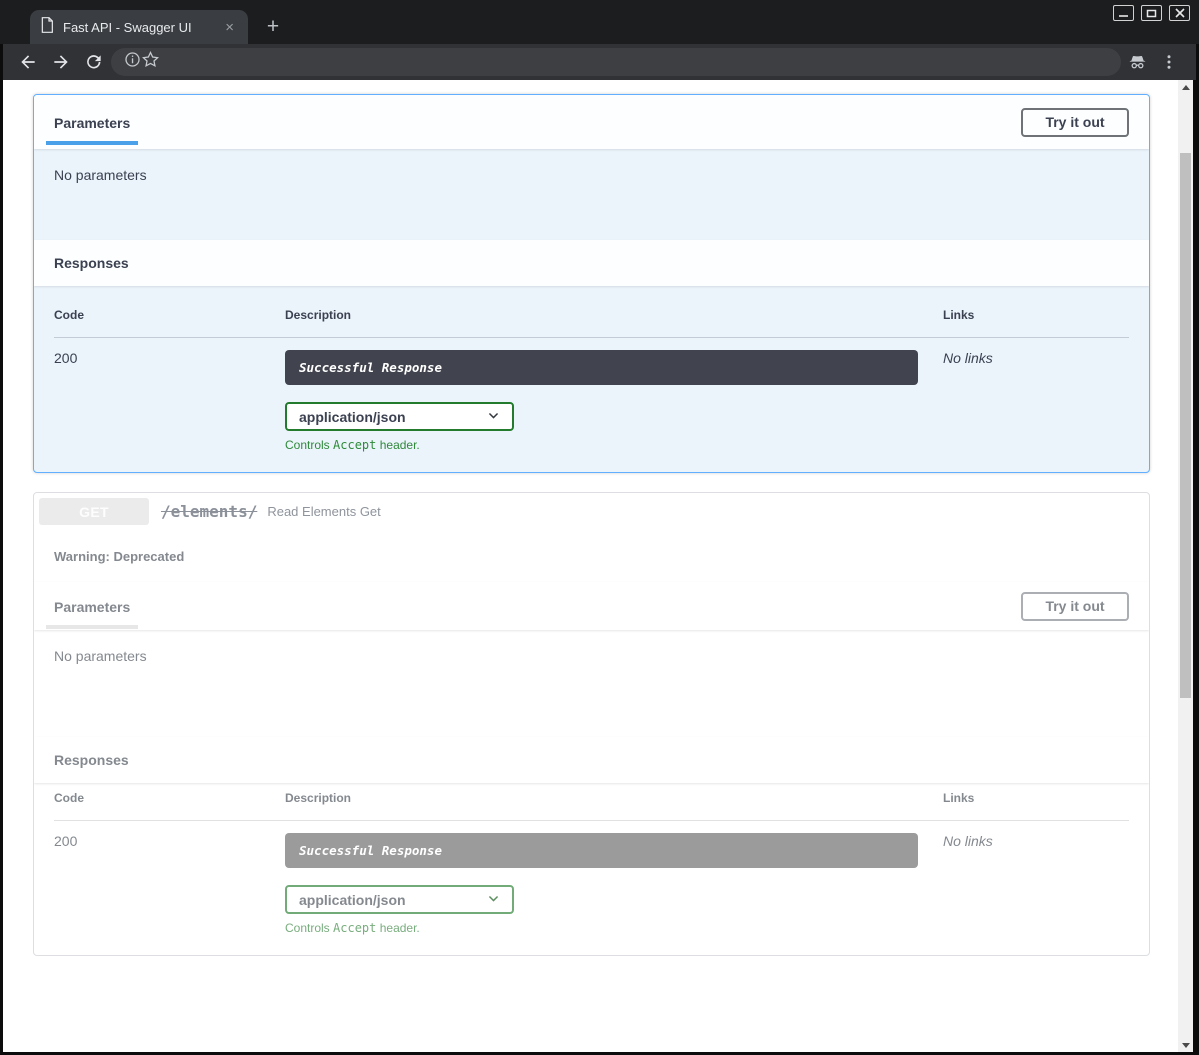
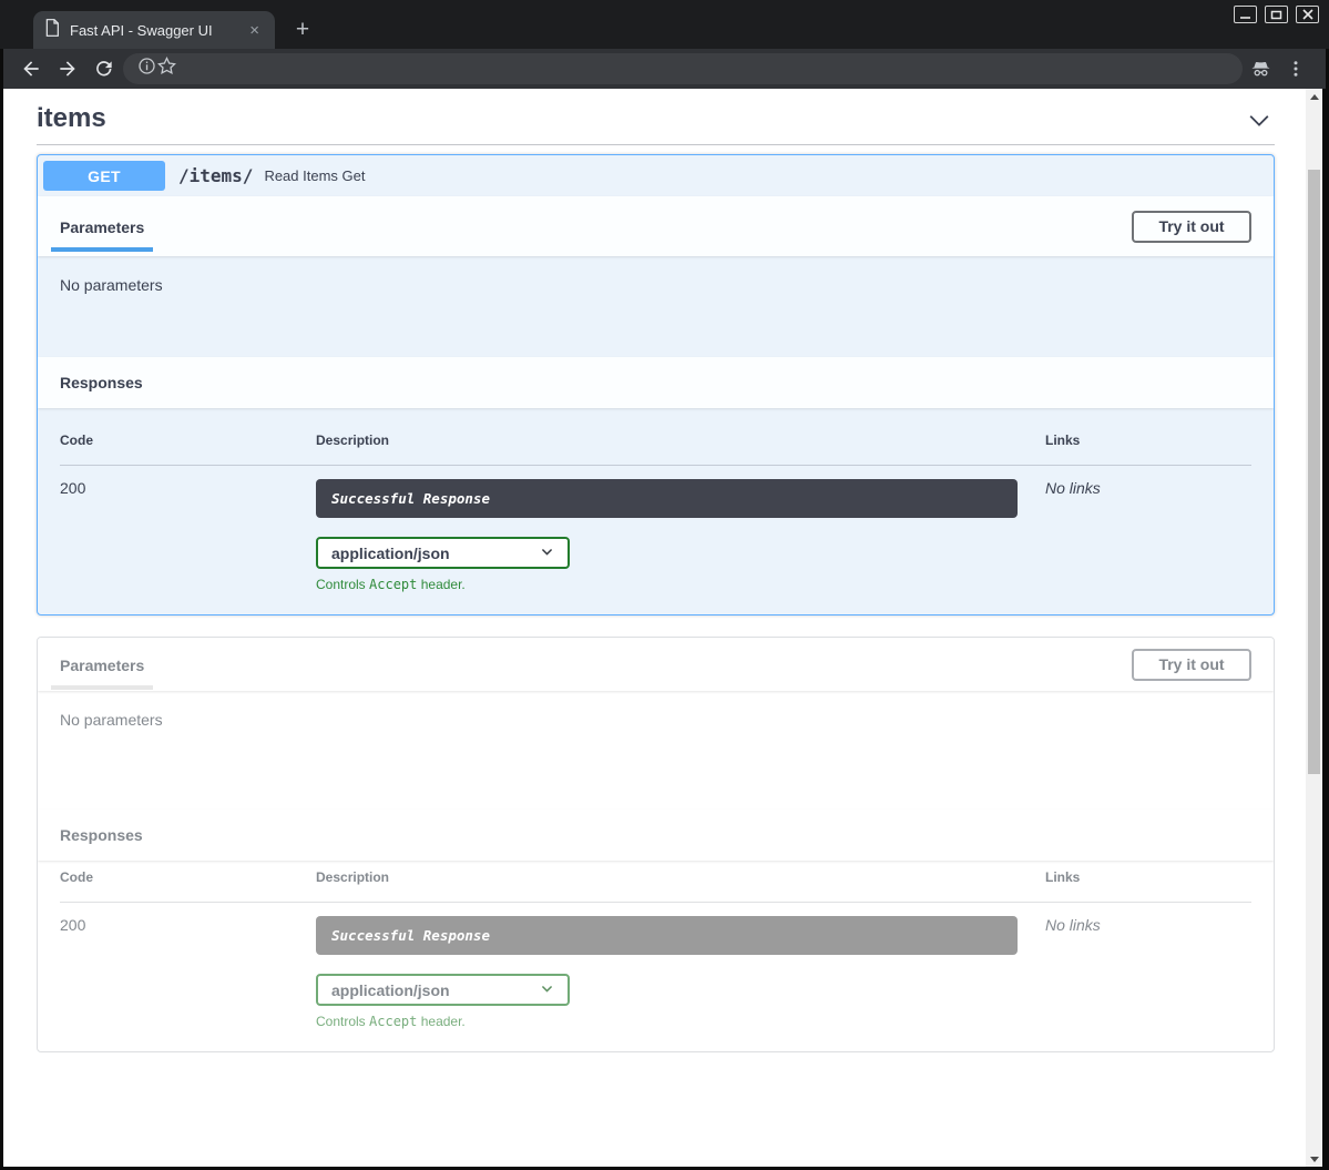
  Fast API - Swagger UI
  ×
  +
+ items
+ GET
+ /items/
+ Read Items Get
  Parameters
  Try it out
  No parameters
  Responses
  Code
  Description
  Links
  200
  Successful Response
  application/json
  Controls Accept header.
  No links
- /elements/
- Read Elements Get
- Warning: Deprecated
  Parameters
  Try it out
  No parameters
  Responses
  Code
  Description
  Links
  200
  Successful Response
  application/json
  Controls Accept header.
  No links
